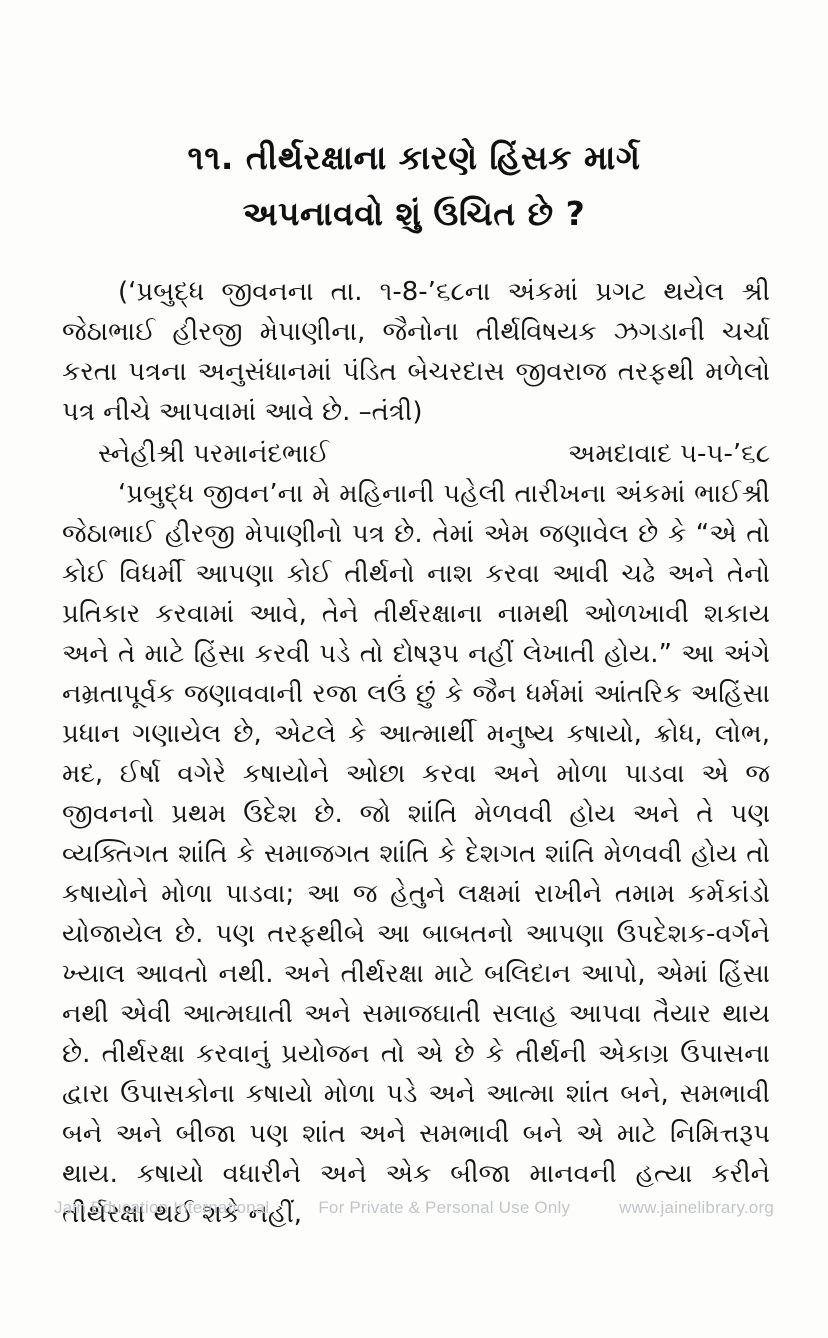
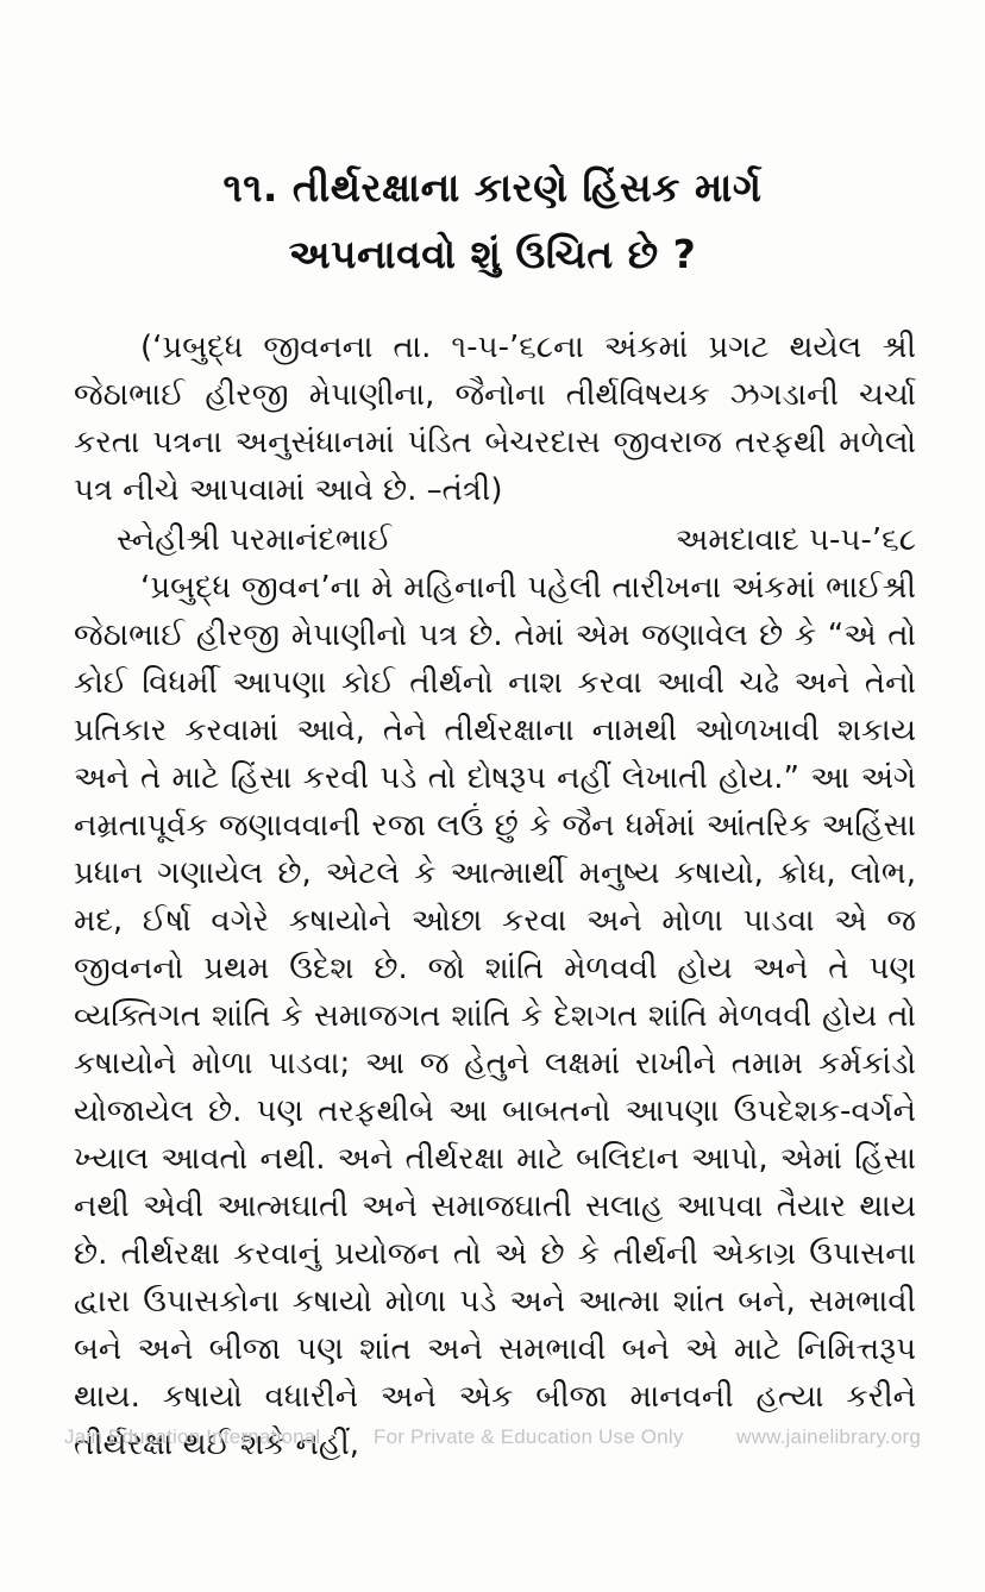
  ૧૧. તીર્થરક્ષાના કારણે હિંસક માર્ગ
  અપનાવવો શું ઉચિત છે ?
- (‘પ્રબુદ્ધ જીવનના તા. ૧-8-’૬૮ના અંકમાં પ્રગટ થયેલ શ્રી જેઠાભાઈ હીરજી મેપાણીના, જૈનોના તીર્થવિષયક ઝગડાની ચર્ચા કરતા પત્રના અનુસંધાનમાં પંડિત બેચરદાસ જીવરાજ તરફથી મળેલો પત્ર નીચે આપવામાં આવે છે. –તંત્રી)
+ (‘પ્રબુદ્ધ જીવનના તા. ૧-૫-’૬૮ના અંકમાં પ્રગટ થયેલ શ્રી જેઠાભાઈ હીરજી મેપાણીના, જૈનોના તીર્થવિષયક ઝગડાની ચર્ચા કરતા પત્રના અનુસંધાનમાં પંડિત બેચરદાસ જીવરાજ તરફથી મળેલો પત્ર નીચે આપવામાં આવે છે. –તંત્રી)
  સ્નેહીશ્રી પરમાનંદભાઈ
  અમદાવાદ ૫-૫-’૬૮
  ‘પ્રબુદ્ધ જીવન’ના મે મહિનાની પહેલી તારીખના અંકમાં ભાઈશ્રી જેઠાભાઈ હીરજી મેપાણીનો પત્ર છે. તેમાં એમ જણાવેલ છે કે “એ તો કોઈ વિધર્મી આપણા કોઈ તીર્થનો નાશ કરવા આવી ચઢે અને તેનો પ્રતિકાર કરવામાં આવે, તેને તીર્થરક્ષાના નામથી ઓળખાવી શકાય અને તે માટે હિંસા કરવી પડે તો દોષરૂપ નહીં લેખાતી હોય.” આ અંગે નમ્રતાપૂર્વક જણાવવાની રજા લઉં છું કે જૈન ધર્મમાં આંતરિક અહિંસા પ્રધાન ગણાયેલ છે, એટલે કે આત્માર્થી મનુષ્ય કષાયો, ક્રોધ, લોભ, મદ, ઈર્ષા વગેરે કષાયોને ઓછા કરવા અને મોળા પાડવા એ જ જીવનનો પ્રથમ ઉદેશ છે. જો શાંતિ મેળવવી હોય અને તે પણ વ્યક્તિગત શાંતિ કે સમાજગત શાંતિ કે દેશગત શાંતિ મેળવવી હોય તો કષાયોને મોળા પાડવા; આ જ હેતુને લક્ષમાં રાખીને તમામ કર્મકાંડો યોજાયેલ છે. પણ તરફથીબે આ બાબતનો આપણા ઉપદેશક-વર્ગને ખ્યાલ આવતો નથી. અને તીર્થરક્ષા માટે બલિદાન આપો, એમાં હિંસા નથી એવી આત્મઘાતી અને સમાજઘાતી સલાહ આપવા તૈયાર થાય છે. તીર્થરક્ષા કરવાનું પ્રયોજન તો એ છે કે તીર્થની એકાગ્ર ઉપાસના દ્વારા ઉપાસકોના કષાયો મોળા પડે અને આત્મા શાંત બને, સમભાવી બને અને બીજા પણ શાંત અને સમભાવી બને એ માટે નિમિત્તરૂપ થાય. કષાયો વધારીને અને એક બીજા માનવની હત્યા કરીને તીર્થરક્ષા થઈ શકે નહીં,
  Jain Education International
- For Private & Personal Use Only
+ For Private & Education Use Only
  www.jainelibrary.org
